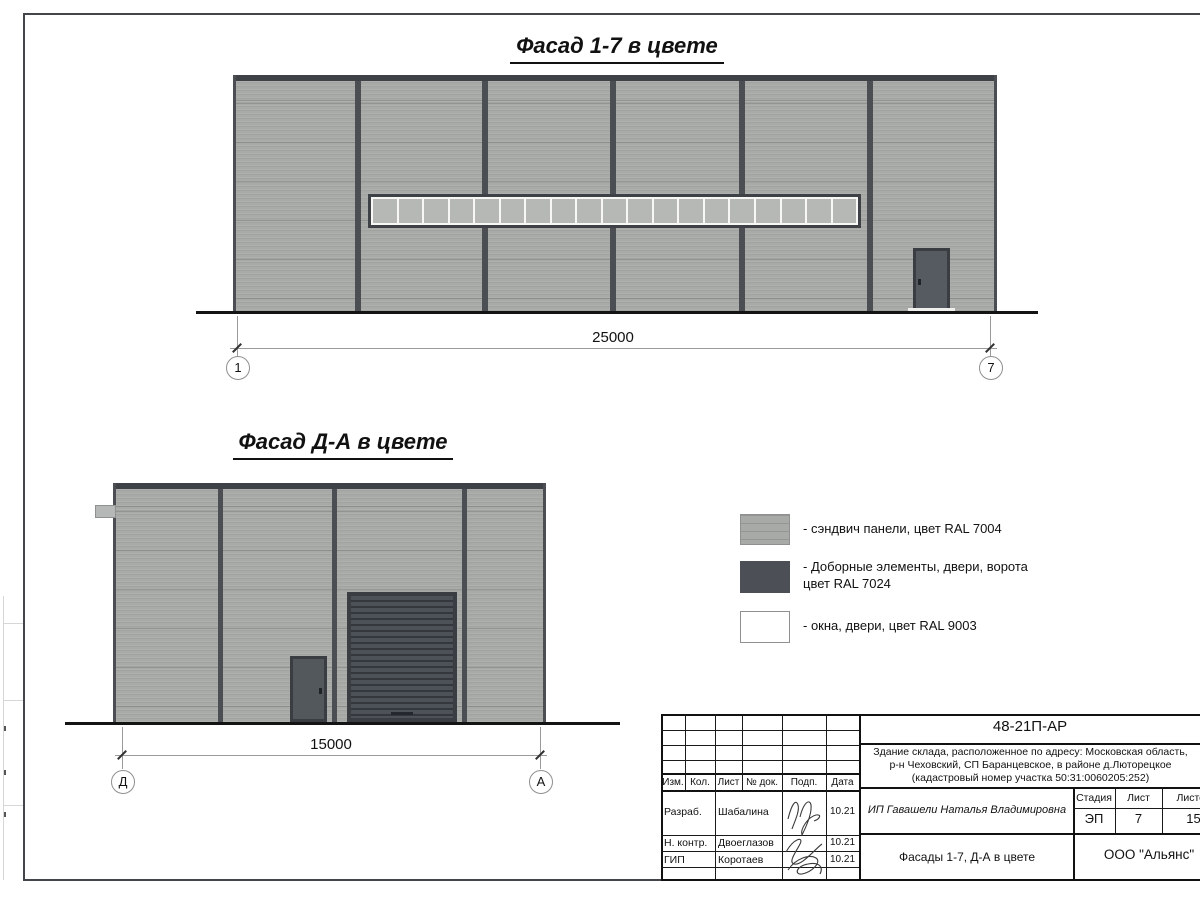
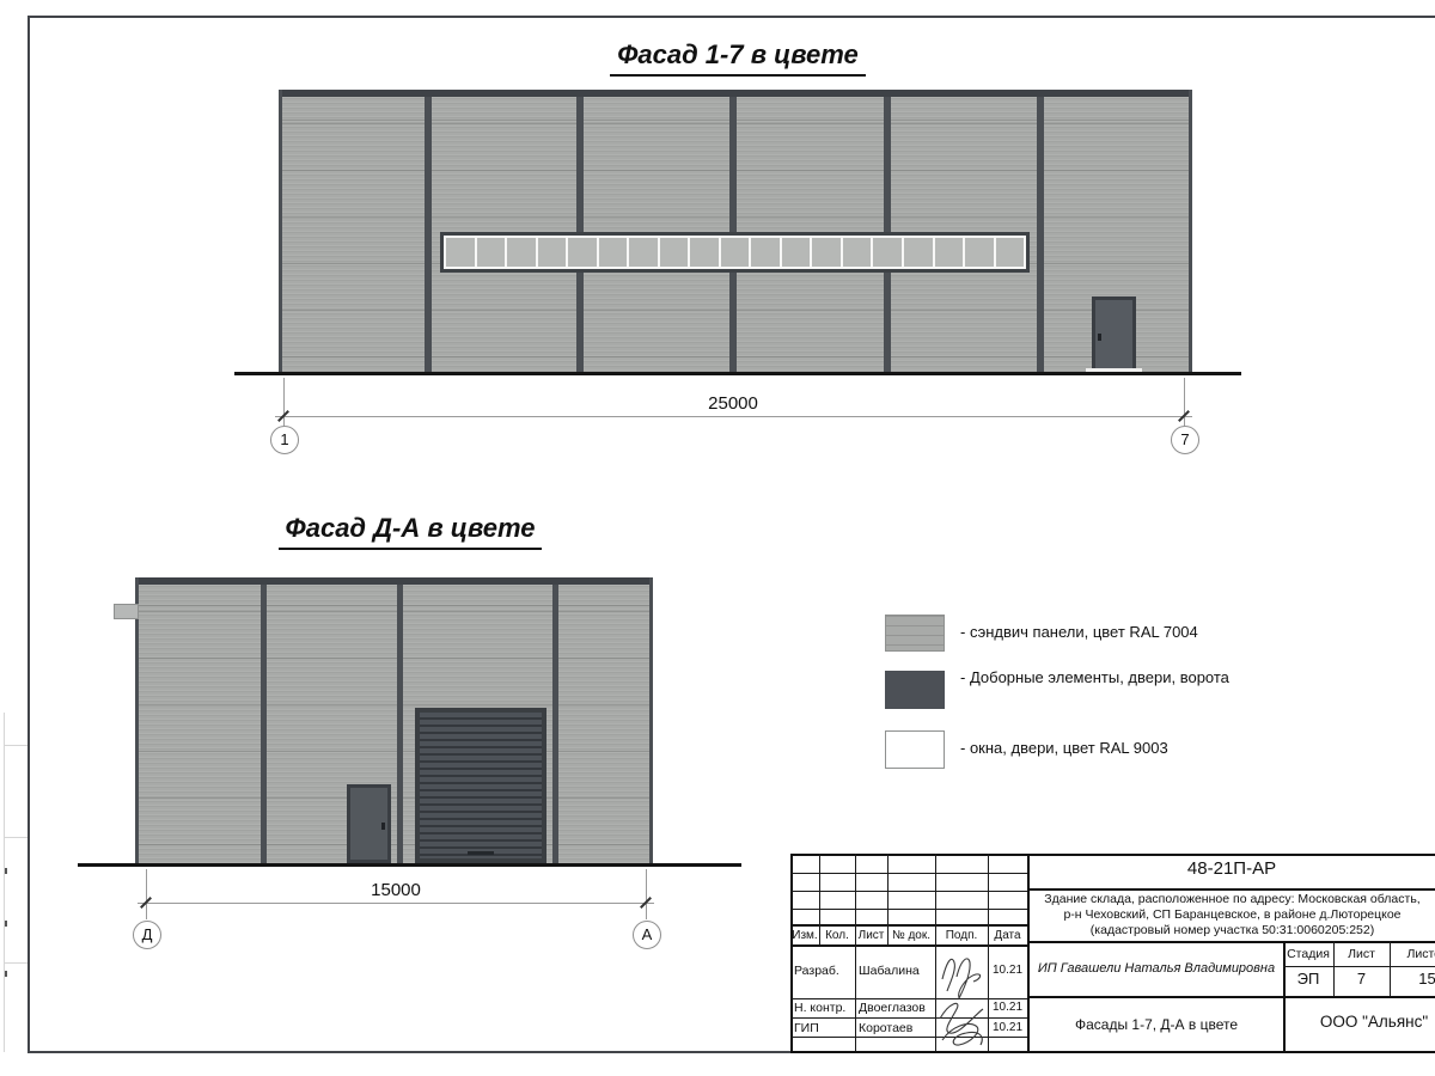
  Фасад 1-7 в цвете
  25000
  1
  7
  Фасад Д-А в цвете
  15000
  Д
  А
  - сэндвич панели, цвет RAL 7004
  - Доборные элементы, двери, ворота
- цвет RAL 7024
  - окна, двери, цвет RAL 9003
  Изм.
  Кол.
  Лист
  № док.
  Подп.
  Дата
  Разраб.
  Шабалина
  10.21
  Н. контр.
  Двоеглазов
  10.21
  ГИП
  Коротаев
  10.21
  48-21П-АР
  Здание склада, расположенное по адресу: Московская область,
  р-н Чеховский, СП Баранцевское, в районе д.Люторецкое
  (кадастровый номер участка 50:31:0060205:252)
  ИП Гавашели Наталья Владимировна
  Фасады 1-7, Д-А в цвете
  Стадия
  Лист
  ЭП
  7
  15
  ООО "Альянс"
